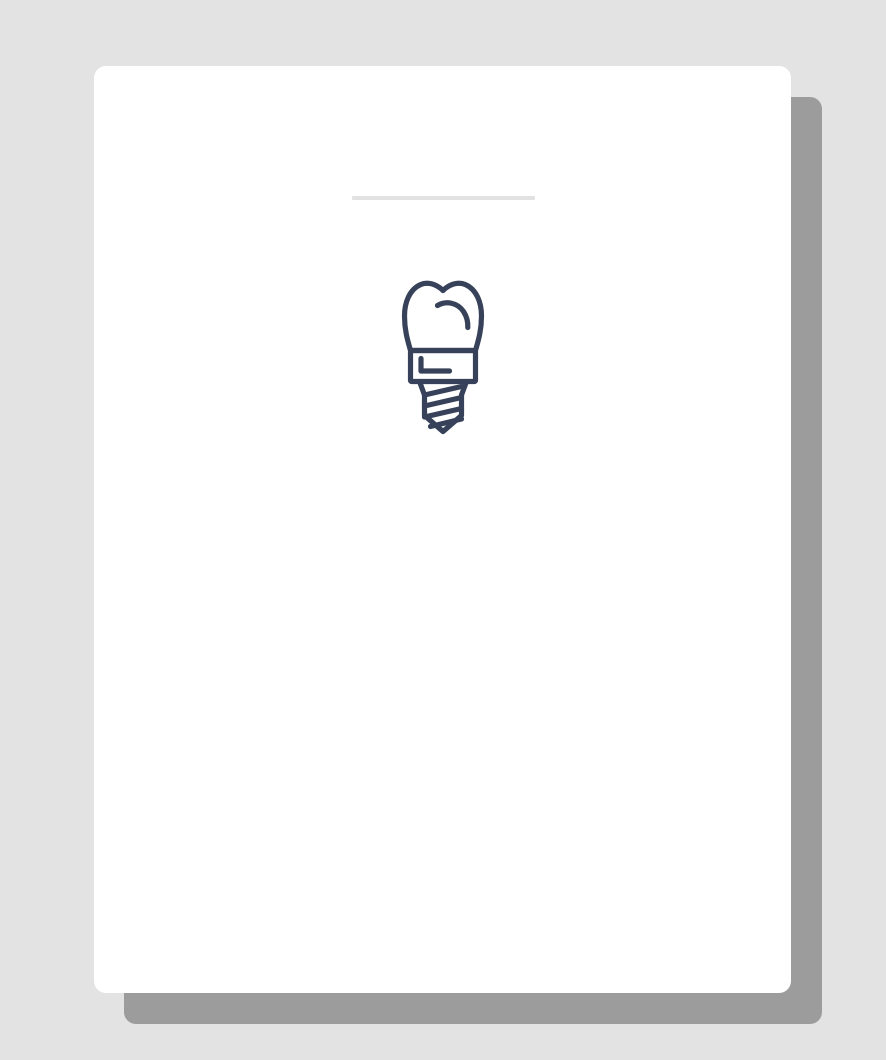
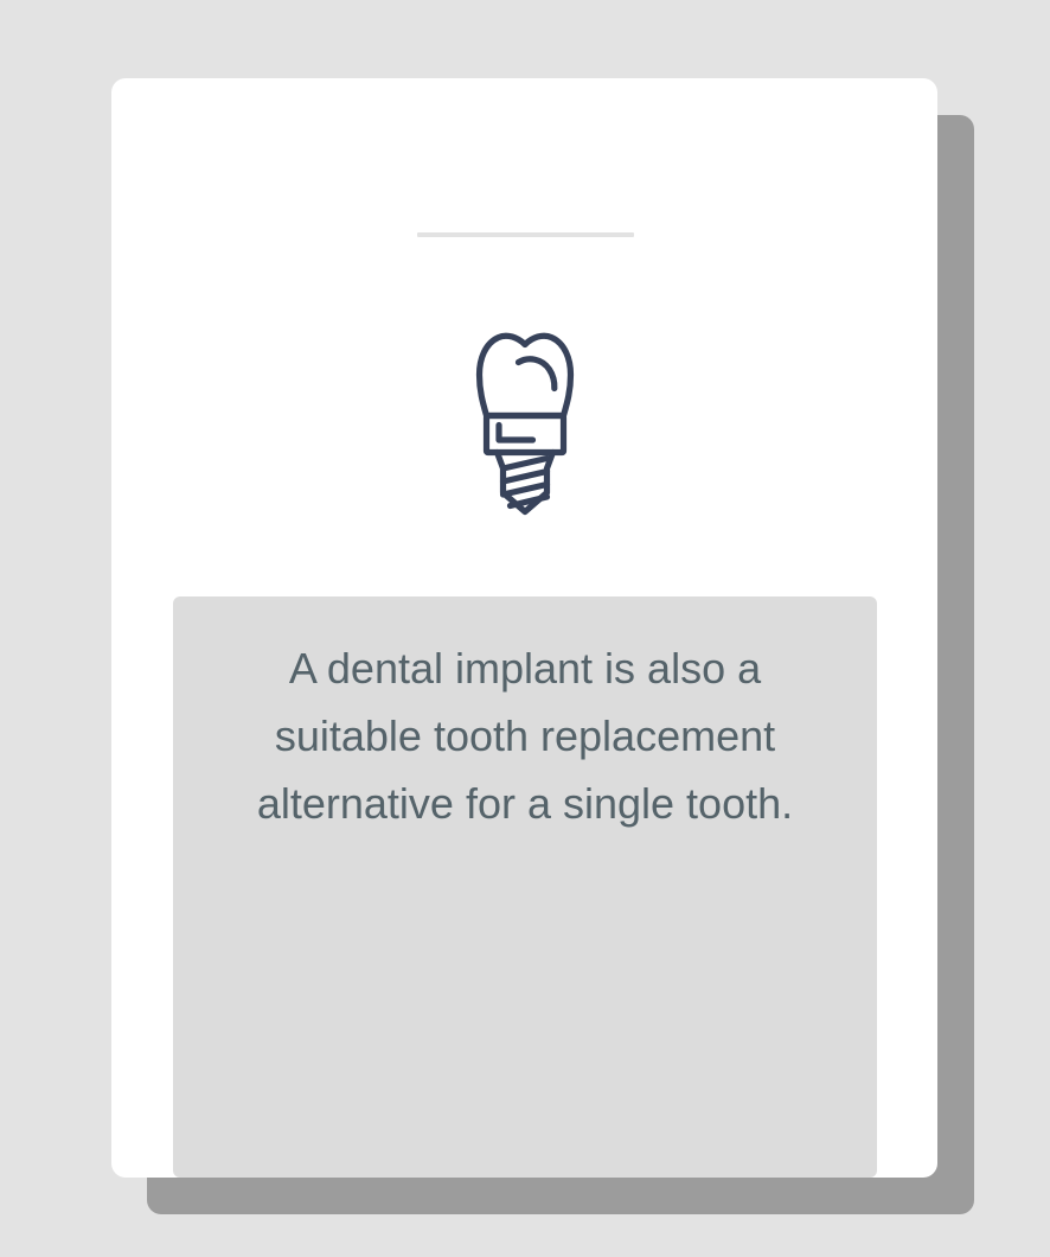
+ A dental implant is also a suitable tooth replacement alternative for a single tooth.
